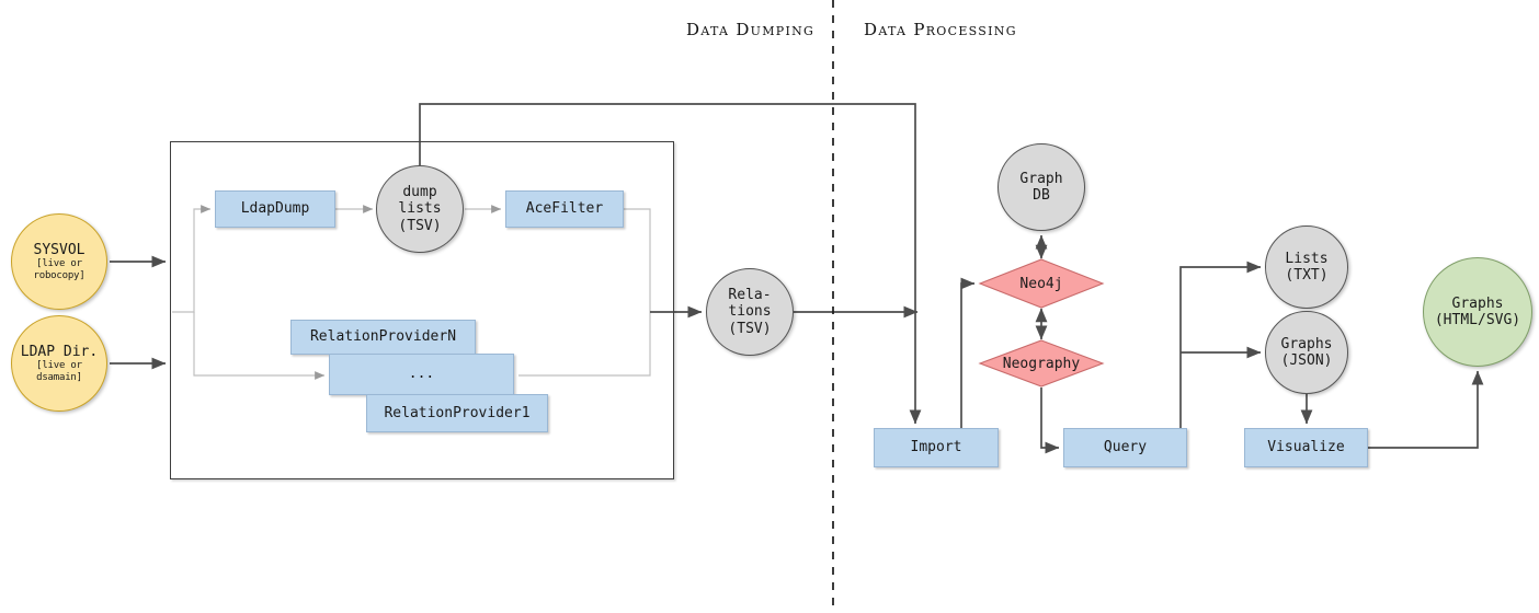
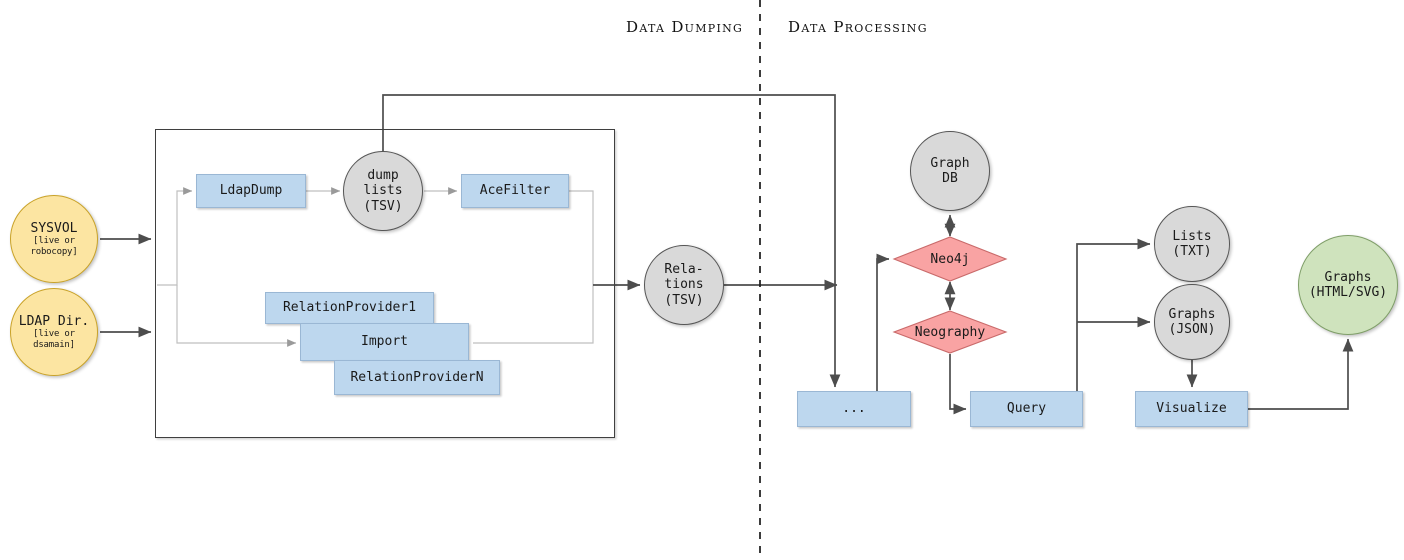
  Data Dumping
  Data Processing
  SYSVOL
  [live or robocopy]
  LDAP Dir.
  [live or dsamain]
  dump
  lists
  (TSV)
  Rela-
  tions
  (TSV)
  Graph
  DB
  Lists
  (TXT)
  Graphs
  (JSON)
  Graphs
  (HTML/SVG)
  LdapDump
  AceFilter
- RelationProviderN
+ RelationProvider1
- ...
+ Import
- RelationProvider1
+ RelationProviderN
- Import
+ ...
  Query
  Visualize
  Neo4j
  Neography
